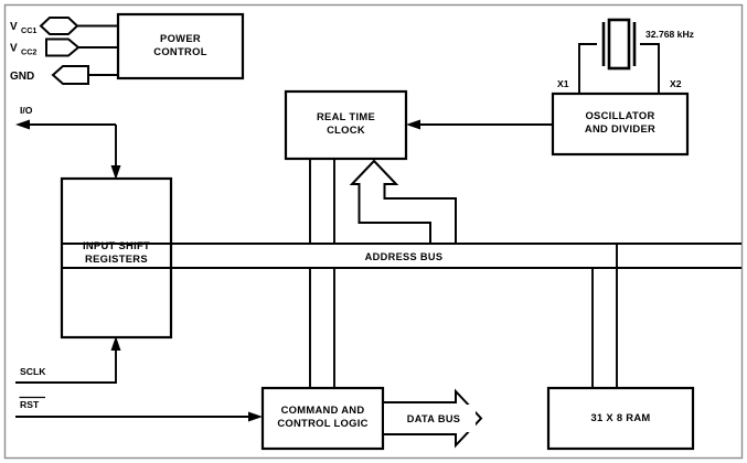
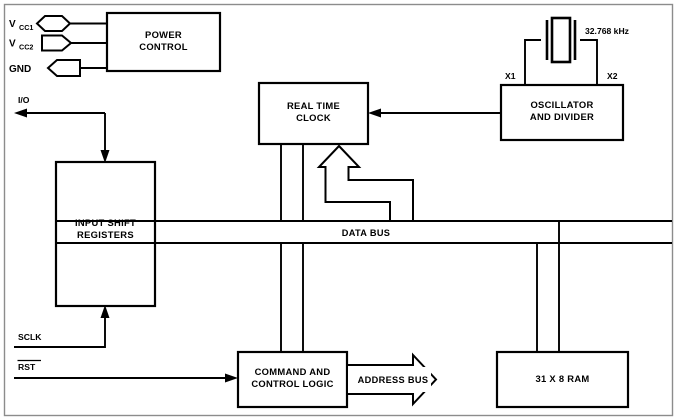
  POWER
  CONTROL
  V
  CC1
  V
  CC2
  GND
  I/O
  INPUT SHIFT
  REGISTERS
  SCLK
- ADDRESS BUS
+ DATA BUS
  REAL TIME
  CLOCK
  OSCILLATOR
  AND DIVIDER
  X1
  X2
  32.768 kHz
  COMMAND AND
  CONTROL LOGIC
  RST
  31 X 8 RAM
- DATA BUS
+ ADDRESS BUS
